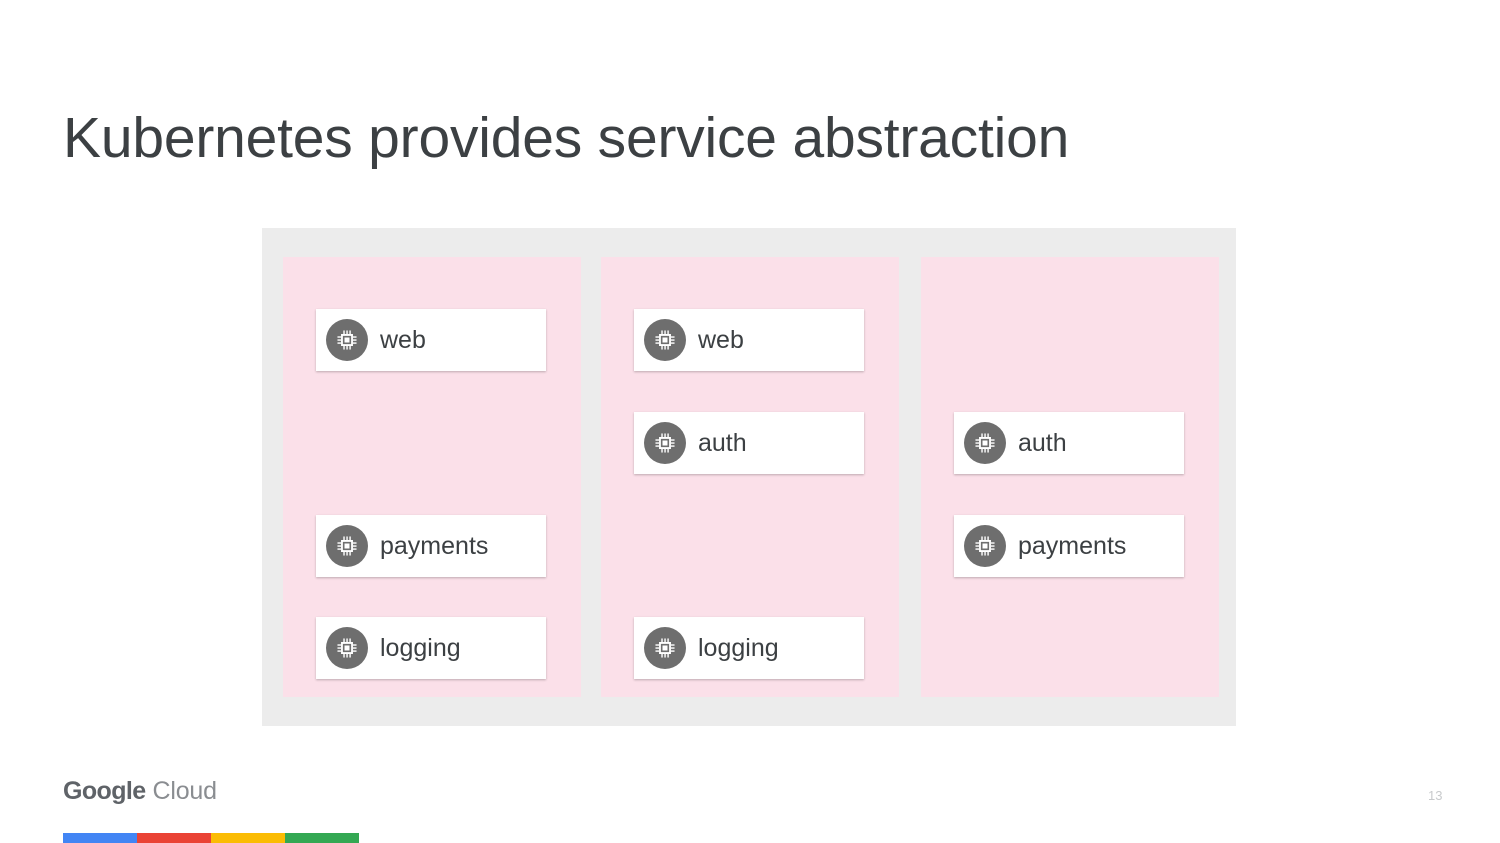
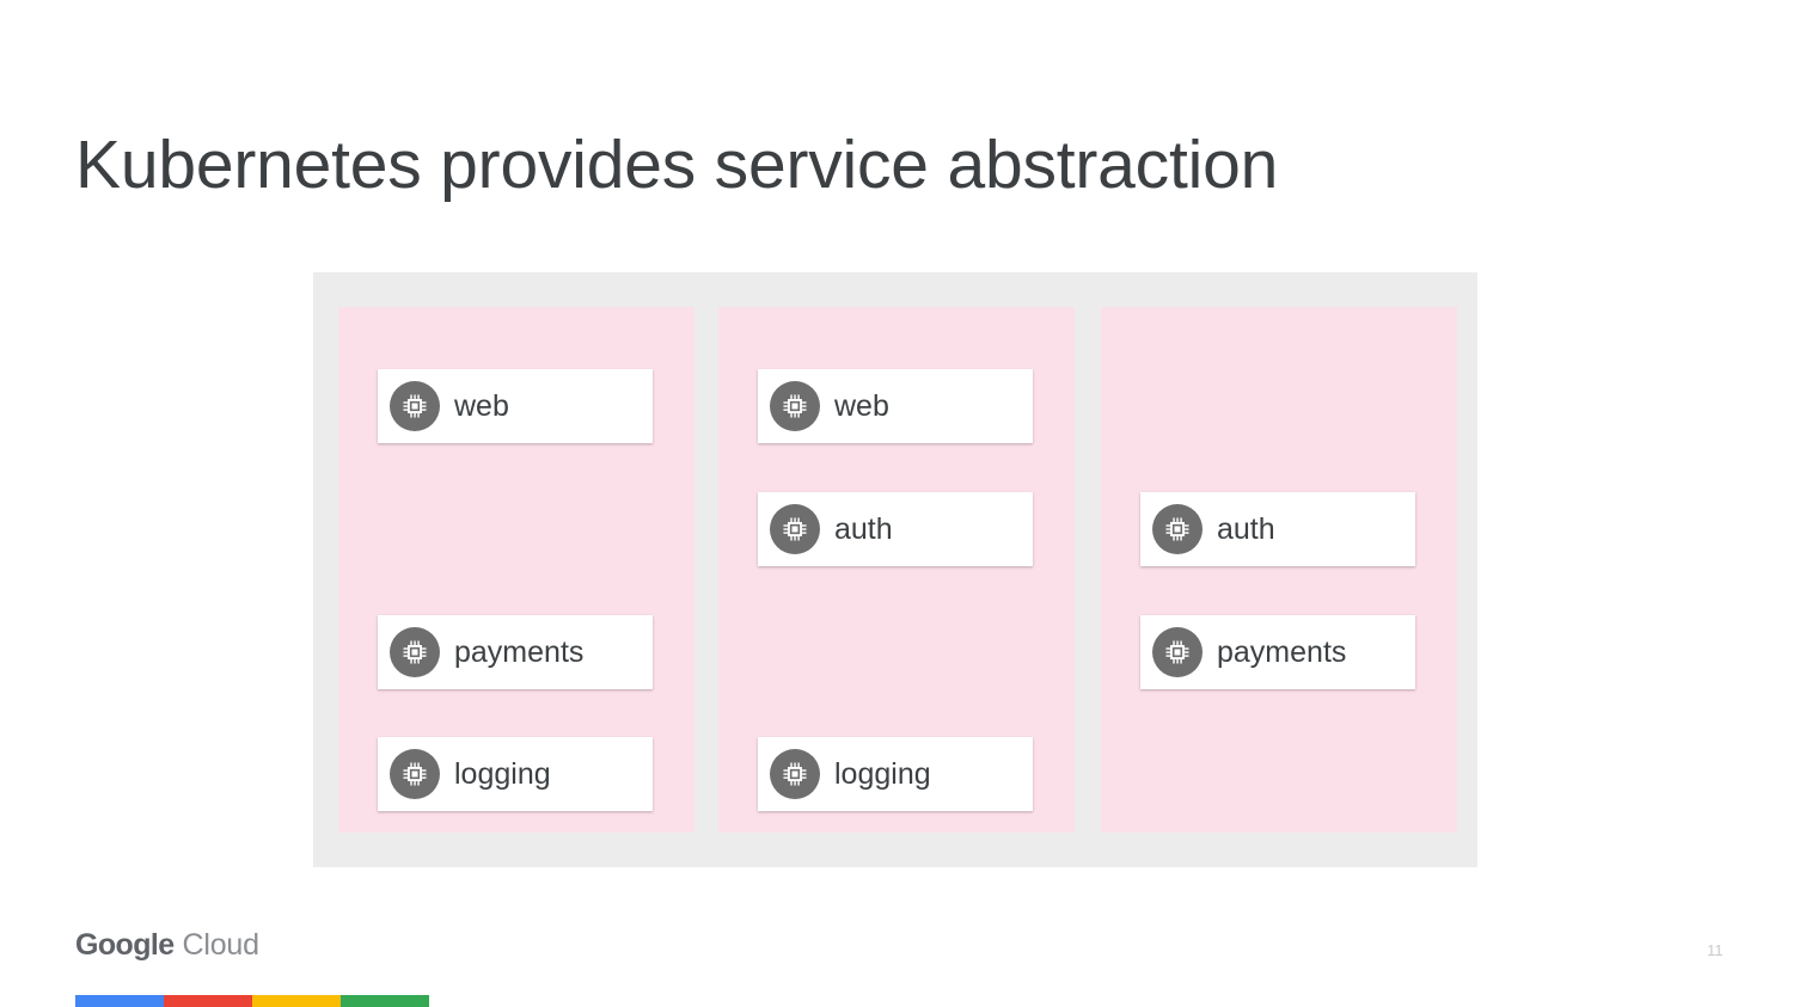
  Kubernetes provides service abstraction
  web
  payments
  logging
  web
  auth
  logging
  auth
  payments
  Google
  Cloud
- 13
+ 11
